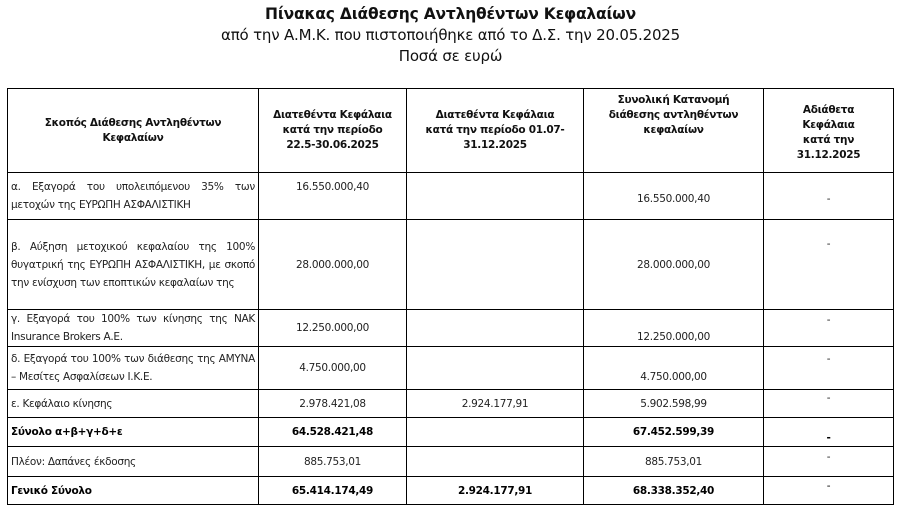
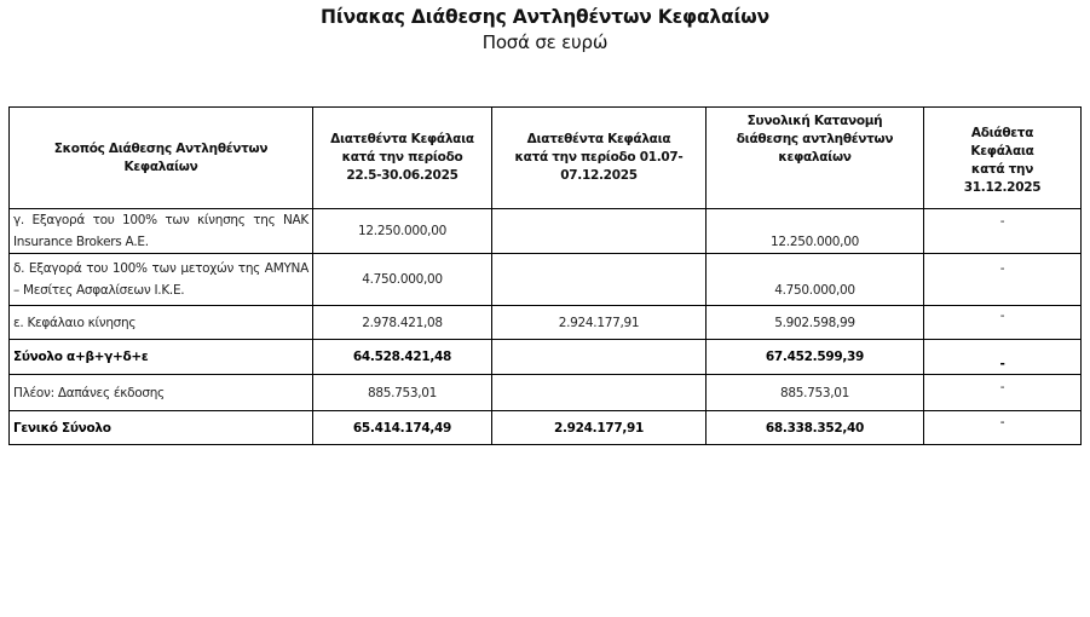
  Πίνακας Διάθεσης Αντληθέντων Κεφαλαίων
- από την Α.Μ.Κ. που πιστοποιήθηκε από το Δ.Σ. την 20.05.2025
  Ποσά σε ευρώ
- Σκοπός Διάθεσης Αντληθέντων Κεφαλαίων	Διατεθέντα Κεφάλαια κατά την περίοδο 22.5-30.06.2025	Διατεθέντα Κεφάλαια κατά την περίοδο 01.07-31.12.2025	Συνολική Κατανομή διάθεσης αντληθέντων κεφαλαίων	Αδιάθετα Κεφάλαια κατά την 31.12.2025
+ Σκοπός Διάθεσης Αντληθέντων Κεφαλαίων	Διατεθέντα Κεφάλαια κατά την περίοδο 22.5-30.06.2025	Διατεθέντα Κεφάλαια κατά την περίοδο 01.07-07.12.2025	Συνολική Κατανομή διάθεσης αντληθέντων κεφαλαίων	Αδιάθετα Κεφάλαια κατά την 31.12.2025
- α. Εξαγορά του υπολειπόμενου 35% των μετοχών της ΕΥΡΩΠΗ ΑΣΦΑΛΙΣΤΙΚΗ	16.550.000,40		16.550.000,40	-
- β. Αύξηση μετοχικού κεφαλαίου της 100% θυγατρική της ΕΥΡΩΠΗ ΑΣΦΑΛΙΣΤΙΚΗ, με σκοπό την ενίσχυση των εποπτικών κεφαλαίων της	28.000.000,00		28.000.000,00	-
  γ. Εξαγορά του 100% των κίνησης της ΝΑΚ Insurance Brokers Α.Ε.	12.250.000,00		12.250.000,00	-
- δ. Εξαγορά του 100% των διάθεσης της ΑΜΥΝΑ – Μεσίτες Ασφαλίσεων Ι.Κ.Ε.	4.750.000,00		4.750.000,00	-
+ δ. Εξαγορά του 100% των μετοχών της ΑΜΥΝΑ – Μεσίτες Ασφαλίσεων Ι.Κ.Ε.	4.750.000,00		4.750.000,00	-
  ε. Κεφάλαιο κίνησης	2.978.421,08	2.924.177,91	5.902.598,99	-
  Σύνολο α+β+γ+δ+ε	64.528.421,48		67.452.599,39	-
  Πλέον: Δαπάνες έκδοσης	885.753,01		885.753,01	-
  Γενικό Σύνολο	65.414.174,49	2.924.177,91	68.338.352,40	-
